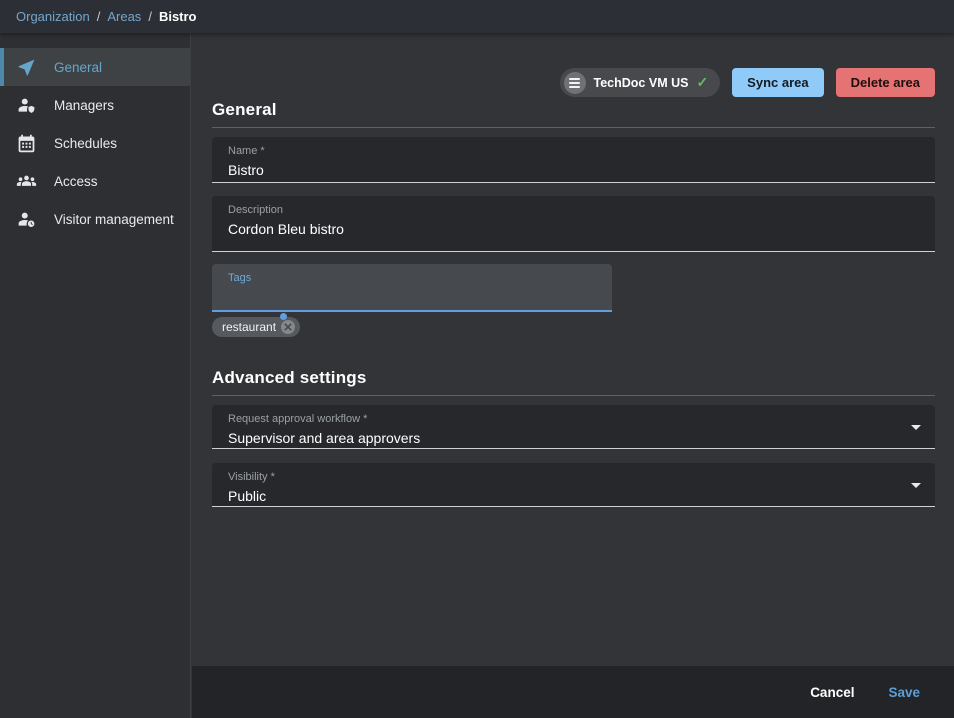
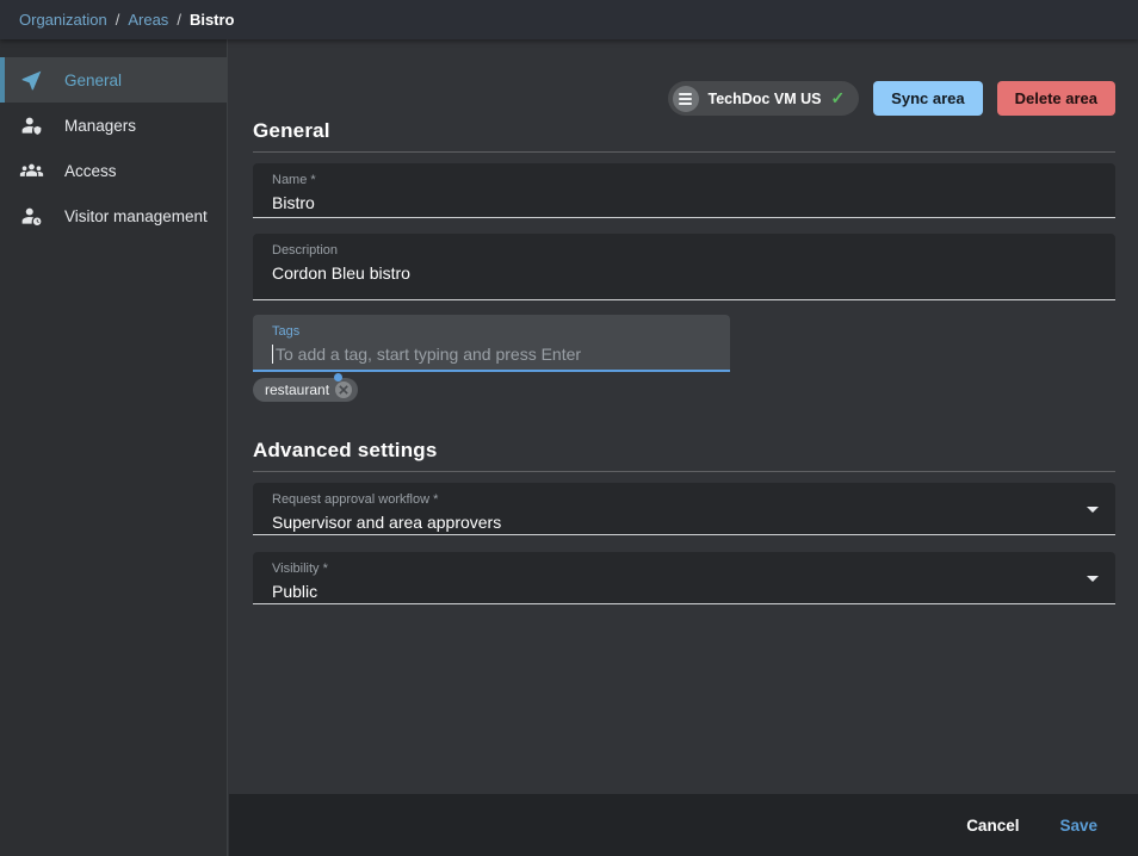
  Organization
  /
  Areas
  /
  Bistro
  General
  Managers
- Schedules
  Access
  Visitor management
  TechDoc VM US
  ✓
  Sync area
  Delete area
  General
  Name *
  Bistro
  Description
  Cordon Bleu bistro
  Tags
+ To add a tag, start typing and press Enter
  restaurant
  Advanced settings
  Request approval workflow *
  Supervisor and area approvers
  Visibility *
  Public
  Cancel
  Save
